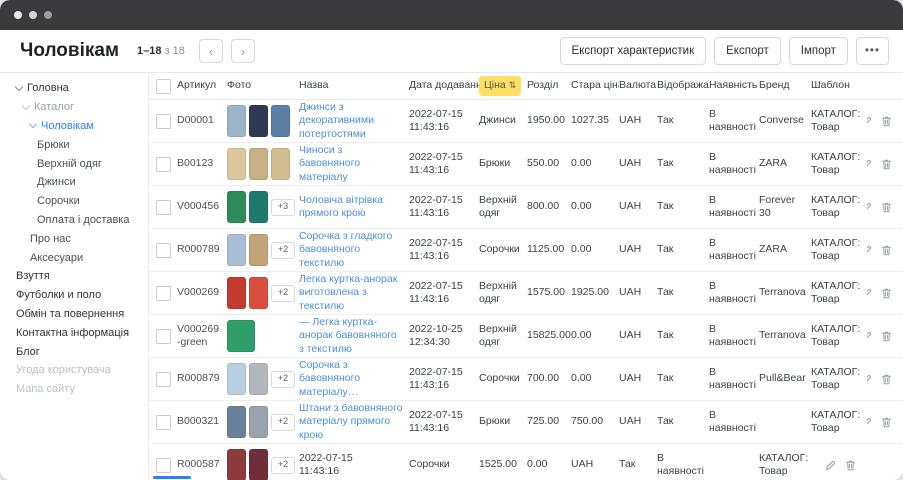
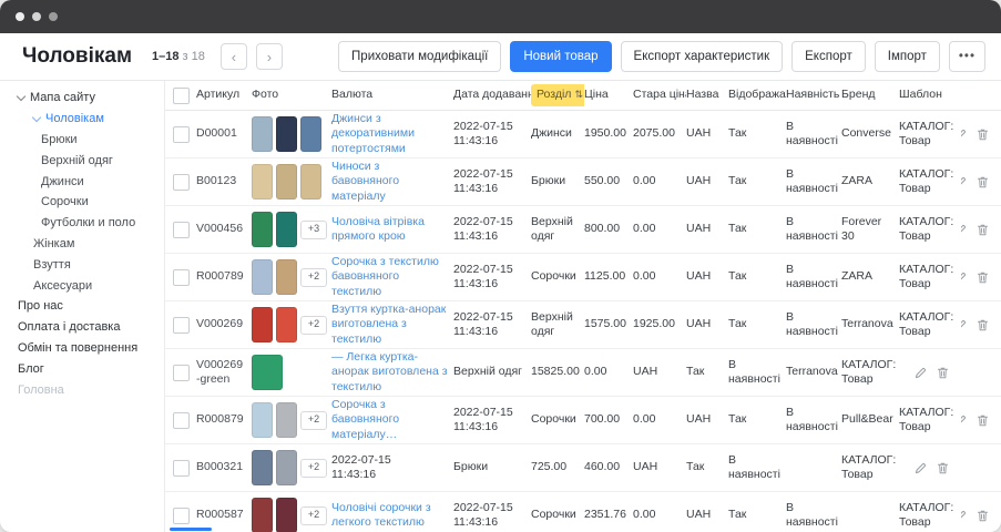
  Чоловікам
  1–18 з 18
  ‹
  ›
+ Приховати модифікації
+ Новий товар
  Експорт характеристик
  Експорт
  Імпорт
  •••
- Головна
+ Мапа сайту
- Каталог
  Чоловікам
  Брюки
  Верхній одяг
  Джинси
  Сорочки
- Оплата і доставка
+ Футболки и поло
+ Жінкам
- Про нас
+ Взуття
  Аксесуари
- Взуття
+ Про нас
- Футболки и поло
+ Оплата і доставка
  Обмін та повернення
- Контактна інформація
  Блог
- Угода користувача
- Мапа сайту
+ Головна
  Артикул
  Фото
- Назва
+ Валюта
  Дата додаван
- Ціна
+ Розділ
  ⇅
- Розділ
+ Ціна
  Стара цін
- Валюта
+ Назва
  Відобража
  Наявність
  Бренд
  Шаблон
  D00001
  Джинси з декоративними потертостями
  2022-07-15
  11:43:16
  Джинси
  1950.00
- 1027.35
+ 2075.00
  UAH
  Так
  В наявності
  Converse
  КАТАЛОГ: Товар
  B00123
  Чиноси з бавовняного матеріалу
  2022-07-15
  11:43:16
  Брюки
  550.00
  0.00
  UAH
  Так
  В наявності
  ZARA
  КАТАЛОГ: Товар
  V000456
  +3
  Чоловіча вітрівка прямого крою
  2022-07-15
  11:43:16
  Верхній одяг
  800.00
  0.00
  UAH
  Так
  В наявності
  Forever 30
  КАТАЛОГ: Товар
  R000789
  +2
- Сорочка з гладкого бавовняного текстилю
+ Сорочка з текстилю бавовняного текстилю
  2022-07-15
  11:43:16
  Сорочки
  1125.00
  0.00
  UAH
  Так
  В наявності
  ZARA
  КАТАЛОГ: Товар
  V000269
  +2
- Легка куртка-анорак виготовлена з текстилю
+ Взуття куртка-анорак виготовлена з текстилю
  2022-07-15
  11:43:16
  Верхній одяг
  1575.00
  1925.00
  UAH
  Так
  В наявності
  Terranova
  КАТАЛОГ: Товар
  V000269-green
- — Легка куртка-анорак бавовняного з текстилю
+ — Легка куртка-анорак виготовлена з текстилю
- 2022-10-25
- 12:34:30
  Верхній одяг
  15825.00
  0.00
  UAH
  Так
  В наявності
  Terranova
  КАТАЛОГ: Товар
  R000879
  +2
  2022-07-15
  11:43:16
  Сорочки
  700.00
  0.00
  UAH
  Так
  В наявності
  Pull&Bear
  КАТАЛОГ: Товар
  B000321
  +2
- Штани з бавовняного матеріалу прямого крою
  2022-07-15
  11:43:16
  Брюки
  725.00
- 750.00
+ 460.00
  UAH
  Так
  В наявності
  КАТАЛОГ: Товар
  R000587
  +2
+ Чоловічі сорочки з легкого текстилю
  2022-07-15
  11:43:16
  Сорочки
- 1525.00
+ 2351.76
  0.00
  UAH
  Так
  В наявності
  КАТАЛОГ: Товар
